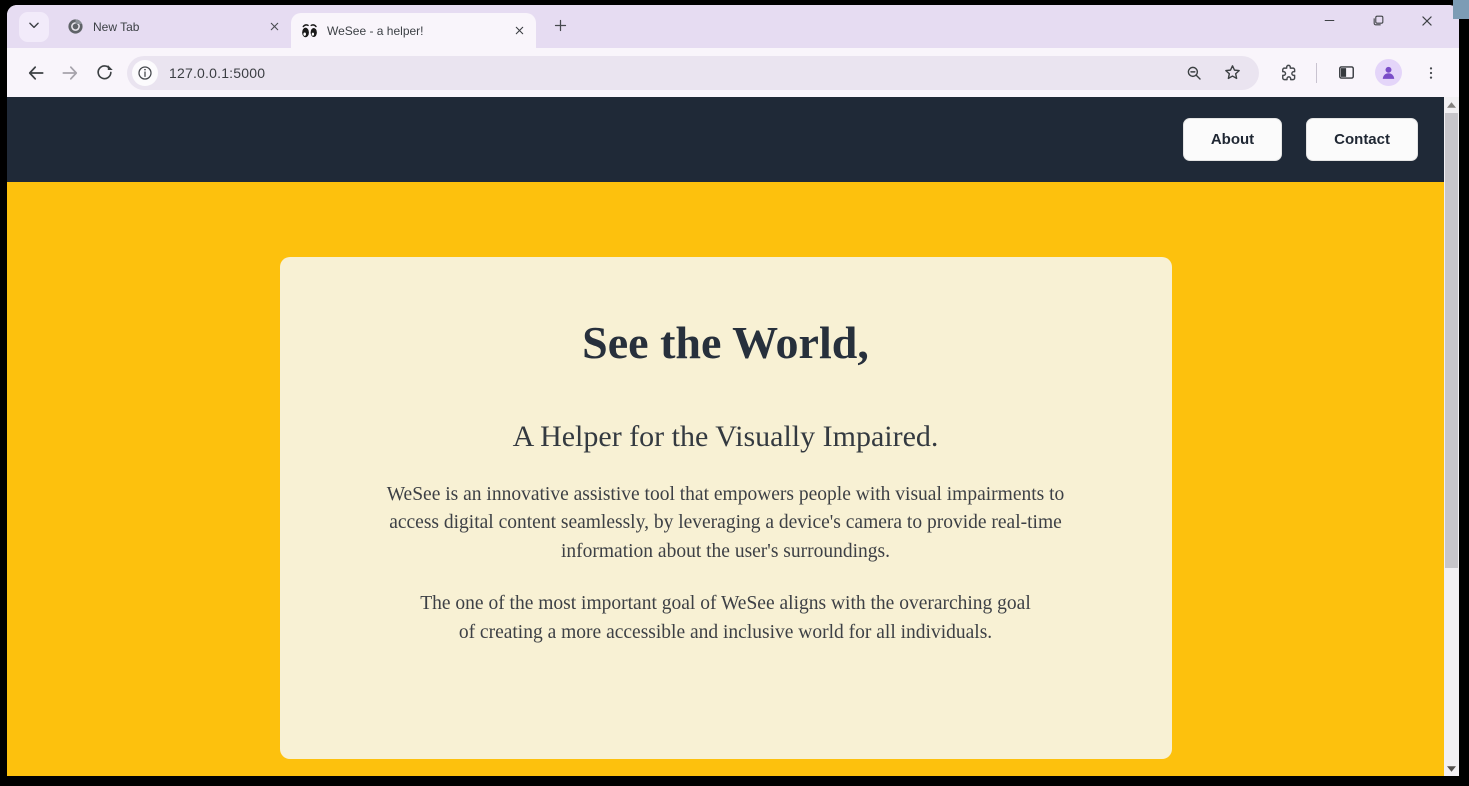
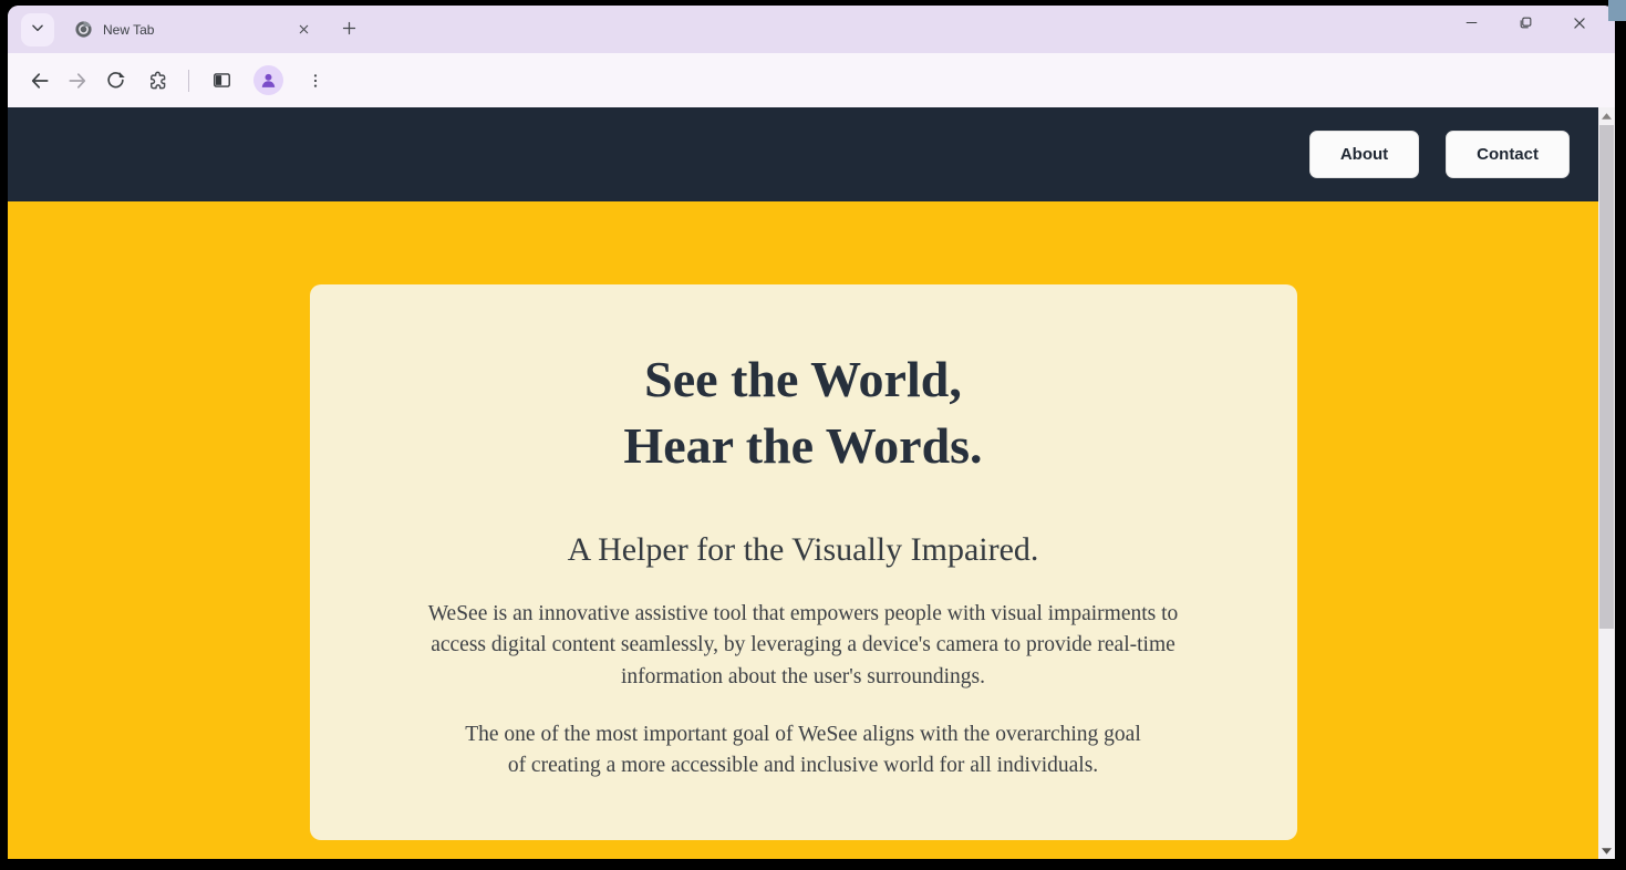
  New Tab
- WeSee - a helper!
- 127.0.0.1:5000
  About
  Contact
  See the World,
+ Hear the Words.
  A Helper for the Visually Impaired.
  WeSee is an innovative assistive tool that empowers people with visual impairments to access digital content seamlessly, by leveraging a device's camera to provide real-time information about the user's surroundings.
  The one of the most important goal of WeSee aligns with the overarching goal of creating a more accessible and inclusive world for all individuals.
